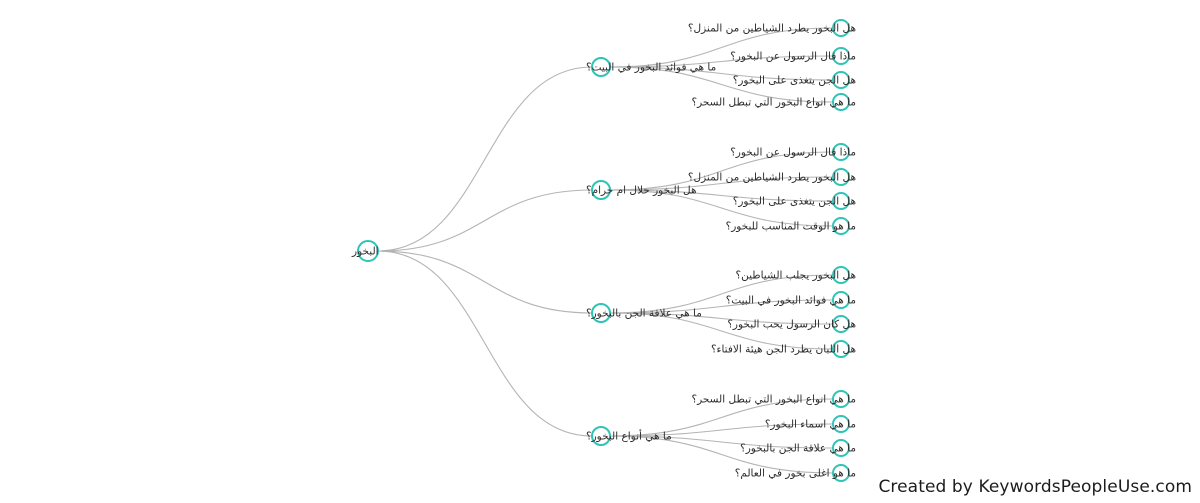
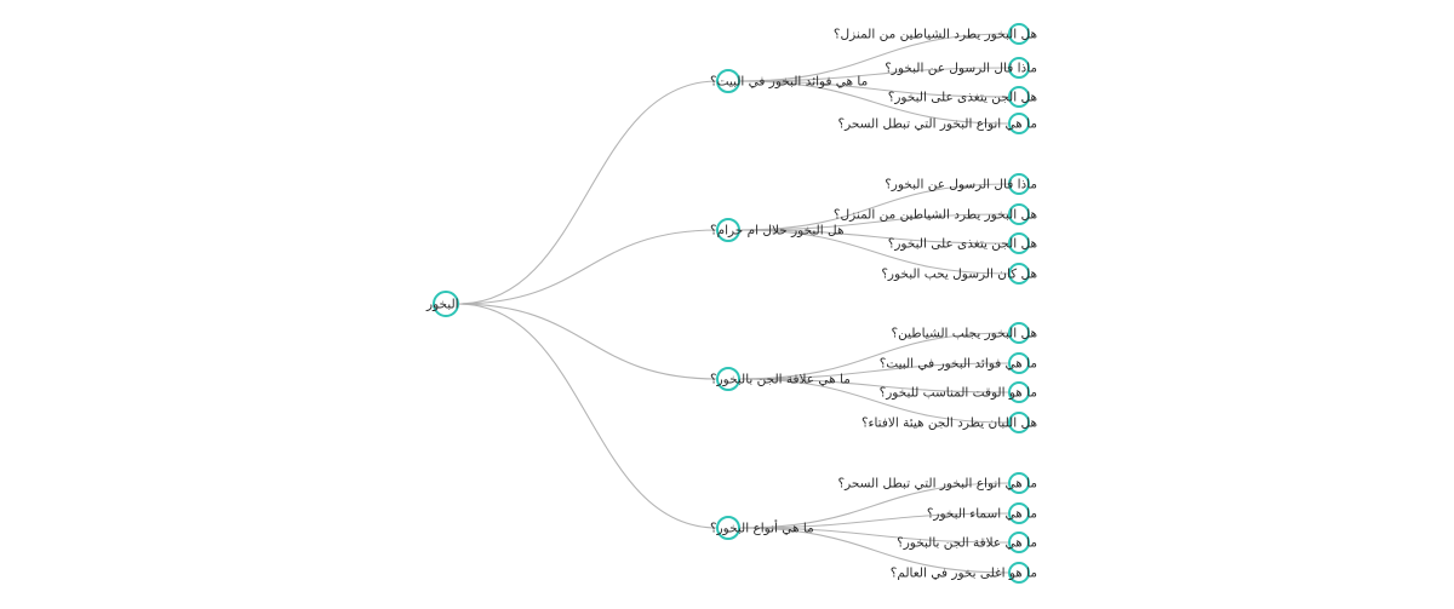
  البخور
  ما هي فوائد البخور في البيت؟
  هل البخور يطرد الشياطين من المنزل؟
  ماذا قال الرسول عن البخور؟
  هل الجن يتغذى على البخور؟
  ما هي انواع البخور التي تبطل السحر؟
  هل البخور حلال ام حرام؟
  ماذا قال الرسول عن البخور؟
  هل البخور يطرد الشياطين من المنزل؟
  هل الجن يتغذى على البخور؟
- ما هو الوقت المناسب للبخور؟
+ هل كان الرسول يحب البخور؟
  ما هي علاقة الجن بالبخور؟
  هل البخور يجلب الشياطين؟
  ما هي فوائد البخور في البيت؟
- هل كان الرسول يحب البخور؟
+ ما هو الوقت المناسب للبخور؟
  هل اللبان يطرد الجن هيئة الافتاء؟
  ما هي أنواع البخور؟
  ما هي انواع البخور التي تبطل السحر؟
  ما هي اسماء البخور؟
  ما هي علاقة الجن بالبخور؟
  ما هو اغلى بخور في العالم؟
- Created by KeywordsPeopleUse.com
